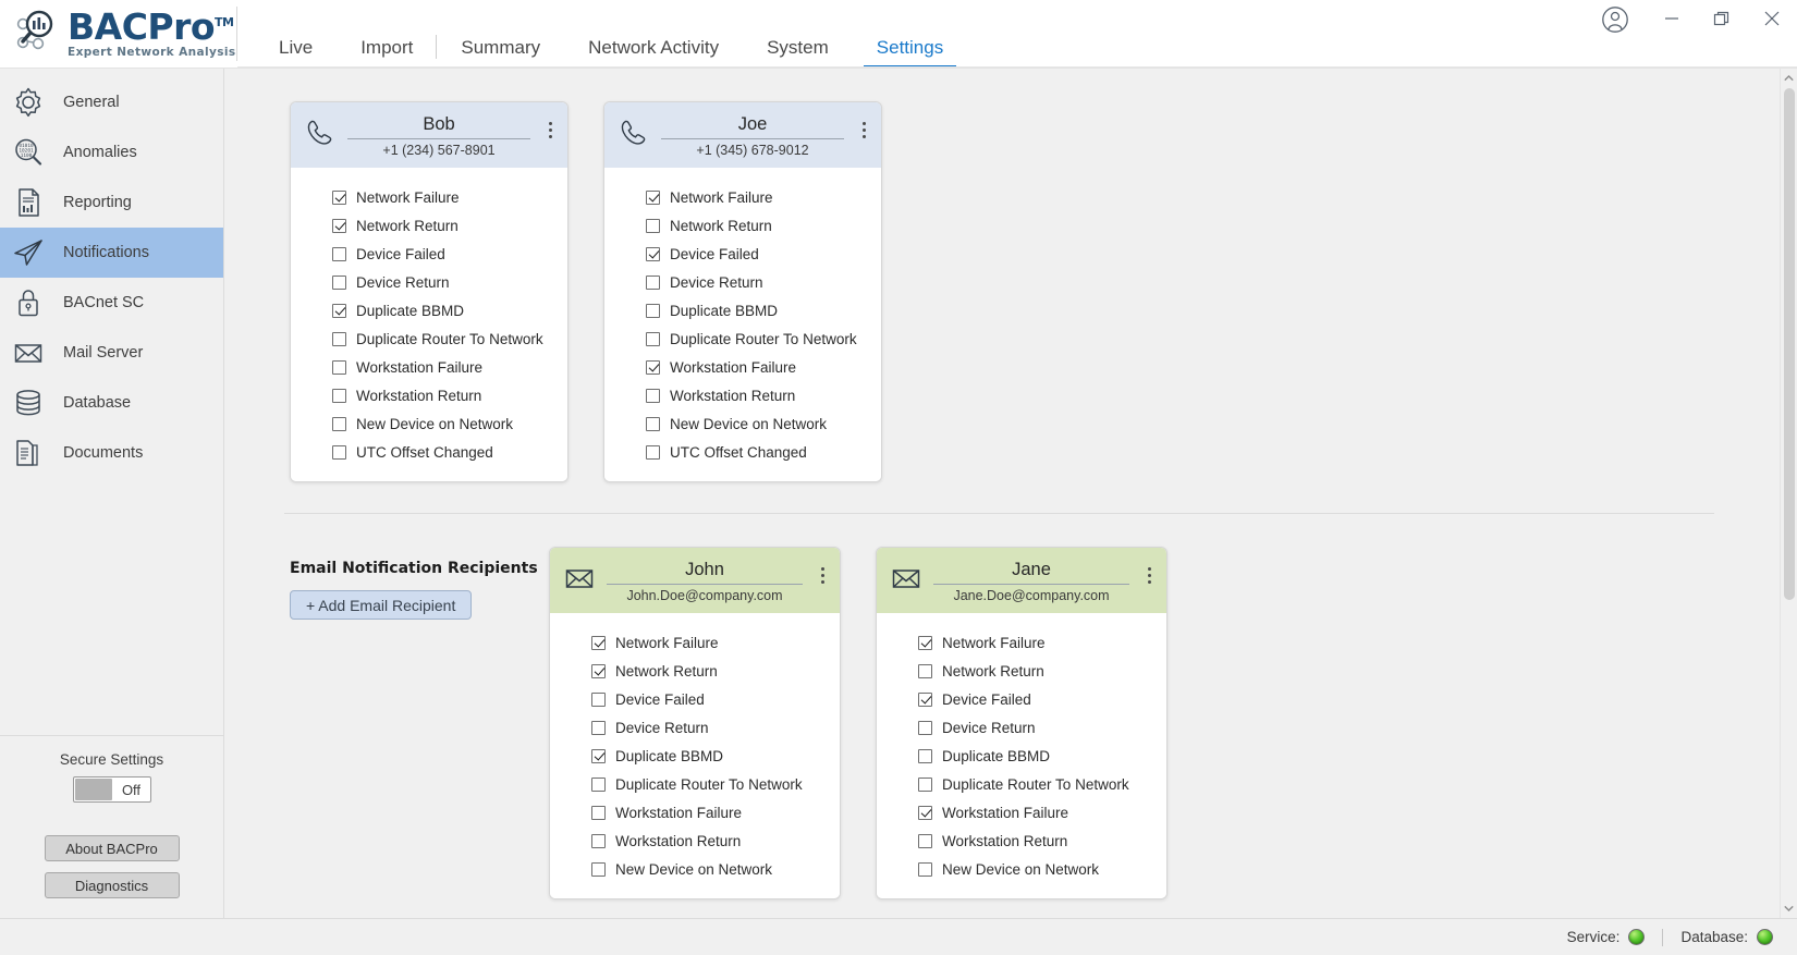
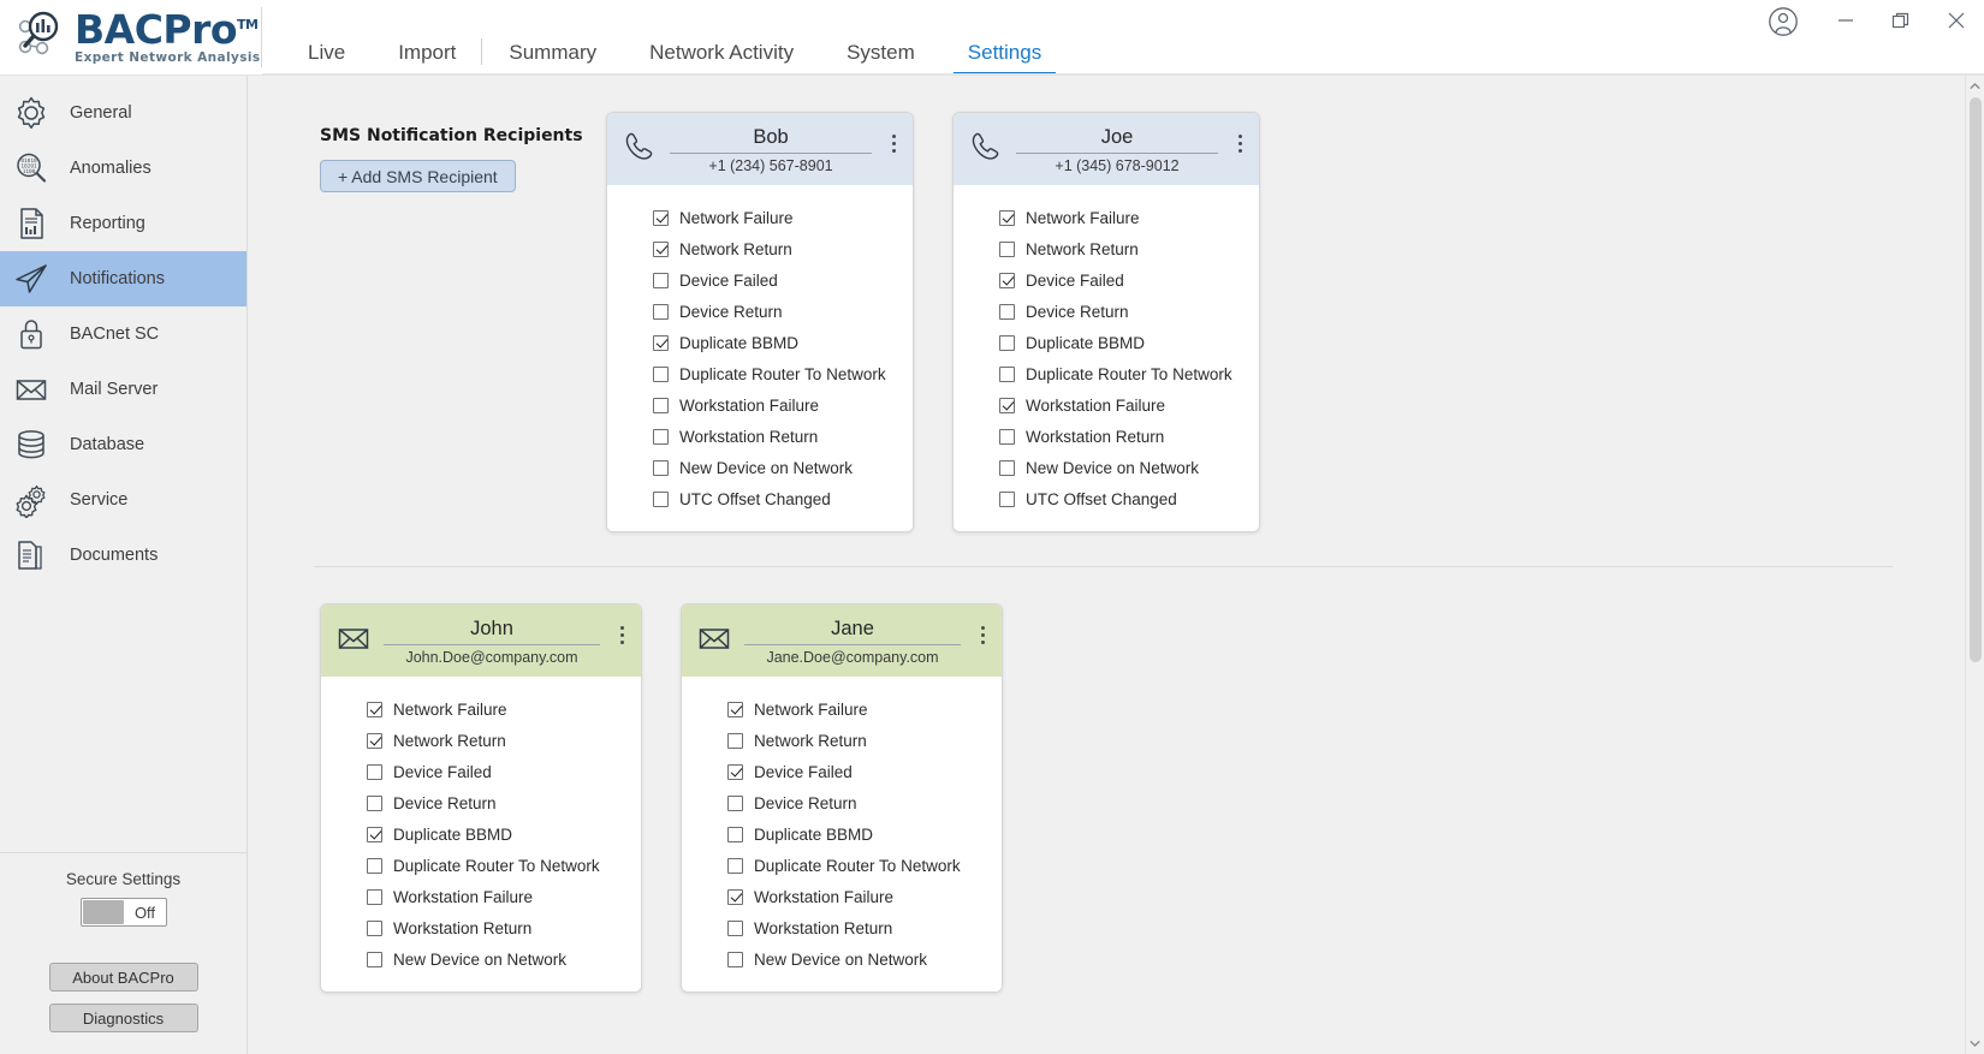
  BACProTM
  Expert Network Analysis
  Live
  Import
  Summary
  Network Activity
  System
  Settings
  General
  Anomalies
  Reporting
  Notifications
  BACnet SC
  Mail Server
  Database
+ Service
  Documents
  Secure Settings
  Off
  About BACPro
  Diagnostics
+ SMS Notification Recipients
+ + Add SMS Recipient
  Bob
  +1 (234) 567-8901
  Network Failure
  Network Return
  Device Failed
  Device Return
  Duplicate BBMD
  Duplicate Router To Network
  Workstation Failure
  Workstation Return
  New Device on Network
  UTC Offset Changed
  Joe
  +1 (345) 678-9012
  Network Failure
  Network Return
  Device Failed
  Device Return
  Duplicate BBMD
  Duplicate Router To Network
  Workstation Failure
  Workstation Return
  New Device on Network
  UTC Offset Changed
- Email Notification Recipients
- + Add Email Recipient
  John
  John.Doe@company.com
  Network Failure
  Network Return
  Device Failed
  Device Return
  Duplicate BBMD
  Duplicate Router To Network
  Workstation Failure
  Workstation Return
  New Device on Network
  Jane
  Jane.Doe@company.com
  Network Failure
  Network Return
  Device Failed
  Device Return
  Duplicate BBMD
  Duplicate Router To Network
  Workstation Failure
  Workstation Return
  New Device on Network
- Service:
- Database:
